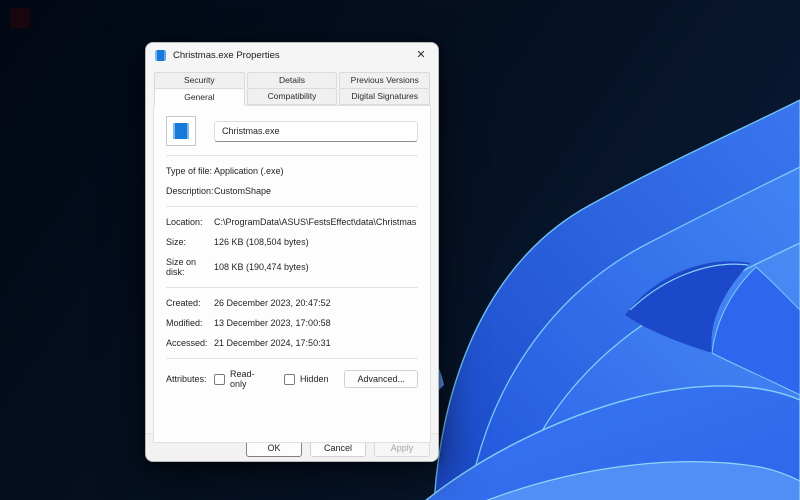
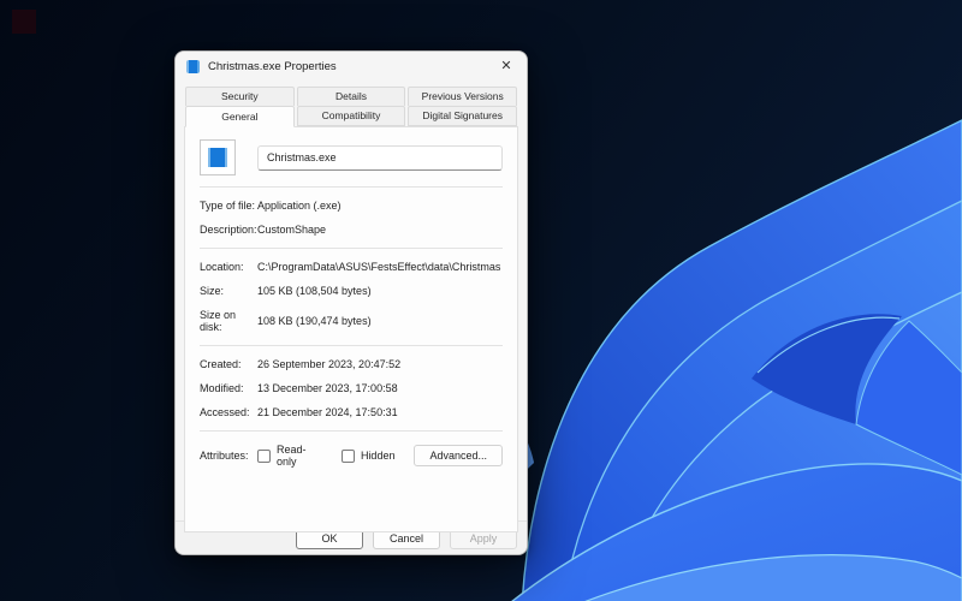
  Christmas.exe Properties
  ✕
  Security
  Details
  Previous Versions
  General
  Compatibility
  Digital Signatures
  Christmas.exe
  Type of file:
  Application (.exe)
  Description:
  CustomShape
  Location:
  C:\ProgramData\ASUS\FestsEffect\data\Christmas
  Size:
- 126 KB (108,504 bytes)
+ 105 KB (108,504 bytes)
  Size on disk:
  108 KB (190,474 bytes)
  Created:
- 26 December 2023, 20:47:52
+ 26 September 2023, 20:47:52
  Modified:
  13 December 2023, 17:00:58
  Accessed:
  21 December 2024, 17:50:31
  Attributes:
  Read-only
  Hidden
  Advanced...
  OK
  Cancel
  Apply
